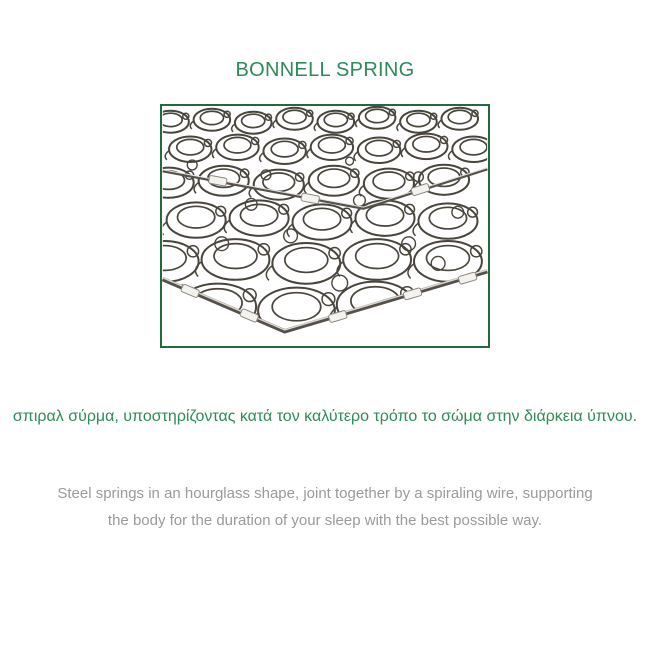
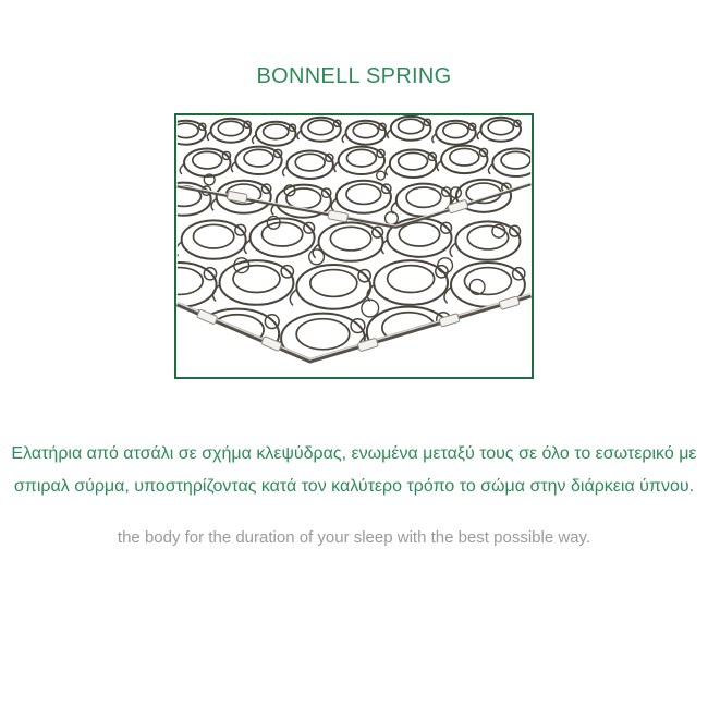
  BONNELL SPRING
+ Ελατήρια από ατσάλι σε σχήμα κλεψύδρας, ενωμένα μεταξύ τους σε όλο το εσωτερικό με
  σπιραλ σύρμα, υποστηρίζοντας κατά τον καλύτερο τρόπο το σώμα στην διάρκεια ύπνου.
- Steel springs in an hourglass shape, joint together by a spiraling wire, supporting
  the body for the duration of your sleep with the best possible way.
